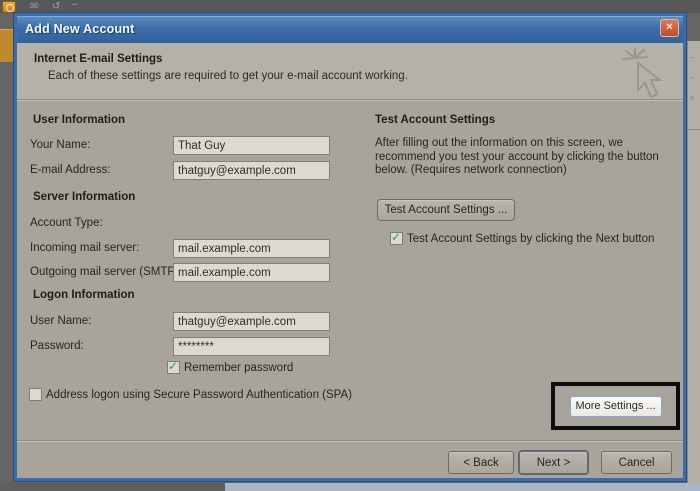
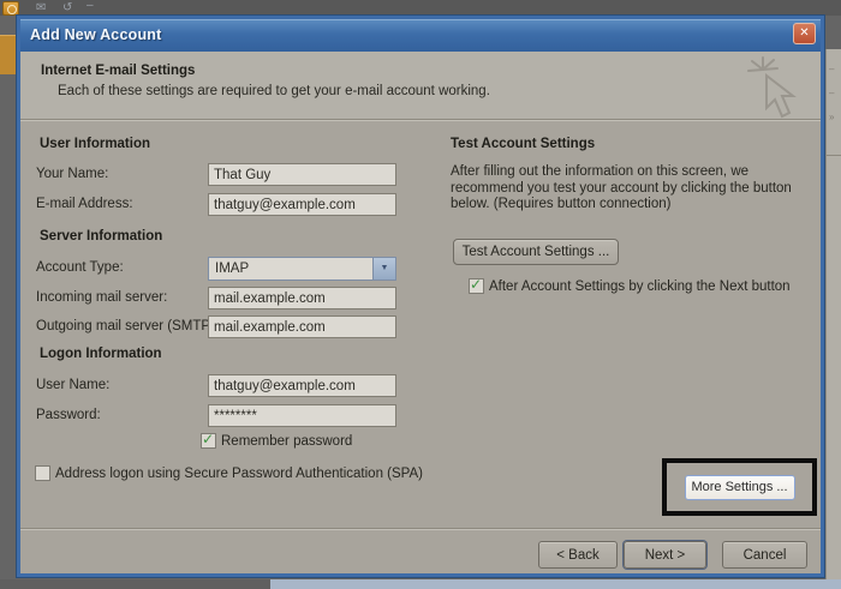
  ✉
  ↺
  –
  –
  –
  »
  Add New Account
  ✕
  Internet E-mail Settings
  Each of these settings are required to get your e-mail account working.
  User Information
  Your Name:
  That Guy
  E-mail Address:
  thatguy@example.com
  Server Information
  Account Type:
+ IMAP
  Incoming mail server:
  mail.example.com
  Outgoing mail server (SMTP
  mail.example.com
  Logon Information
  User Name:
  thatguy@example.com
  Password:
  ********
  ✓
  Remember password
  Address logon using Secure Password Authentication (SPA)
  Test Account Settings
- After filling out the information on this screen, we recommend you test your account by clicking the button below. (Requires network connection)
+ After filling out the information on this screen, we recommend you test your account by clicking the button below. (Requires button connection)
  Test Account Settings ...
  ✓
- Test Account Settings by clicking the Next button
+ After Account Settings by clicking the Next button
  More Settings ...
  < Back
  Next >
  Cancel
